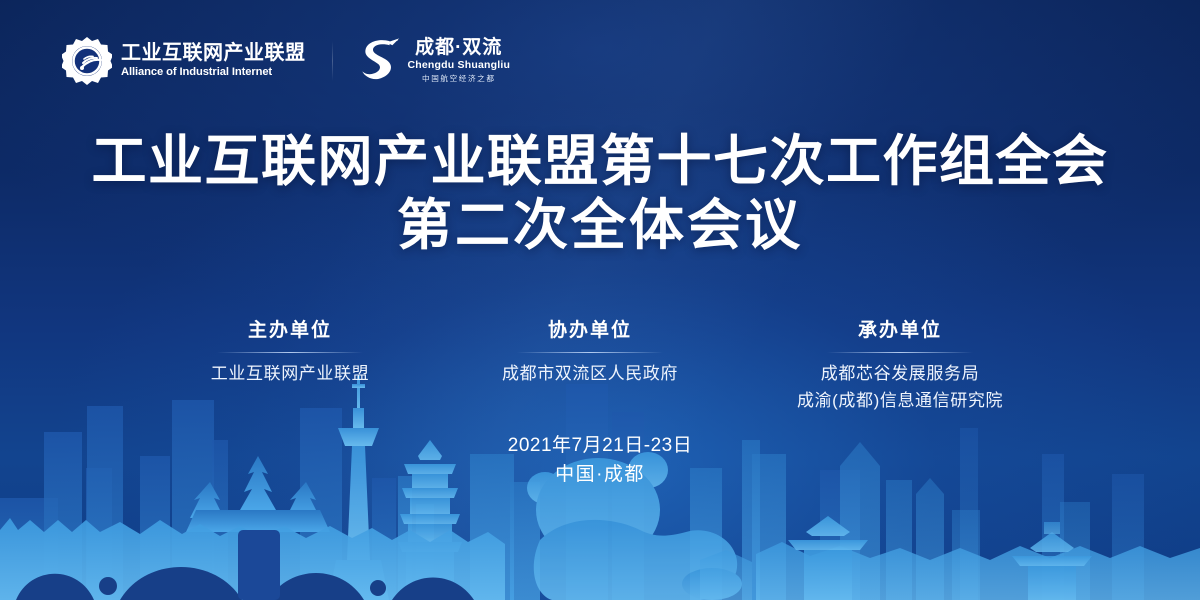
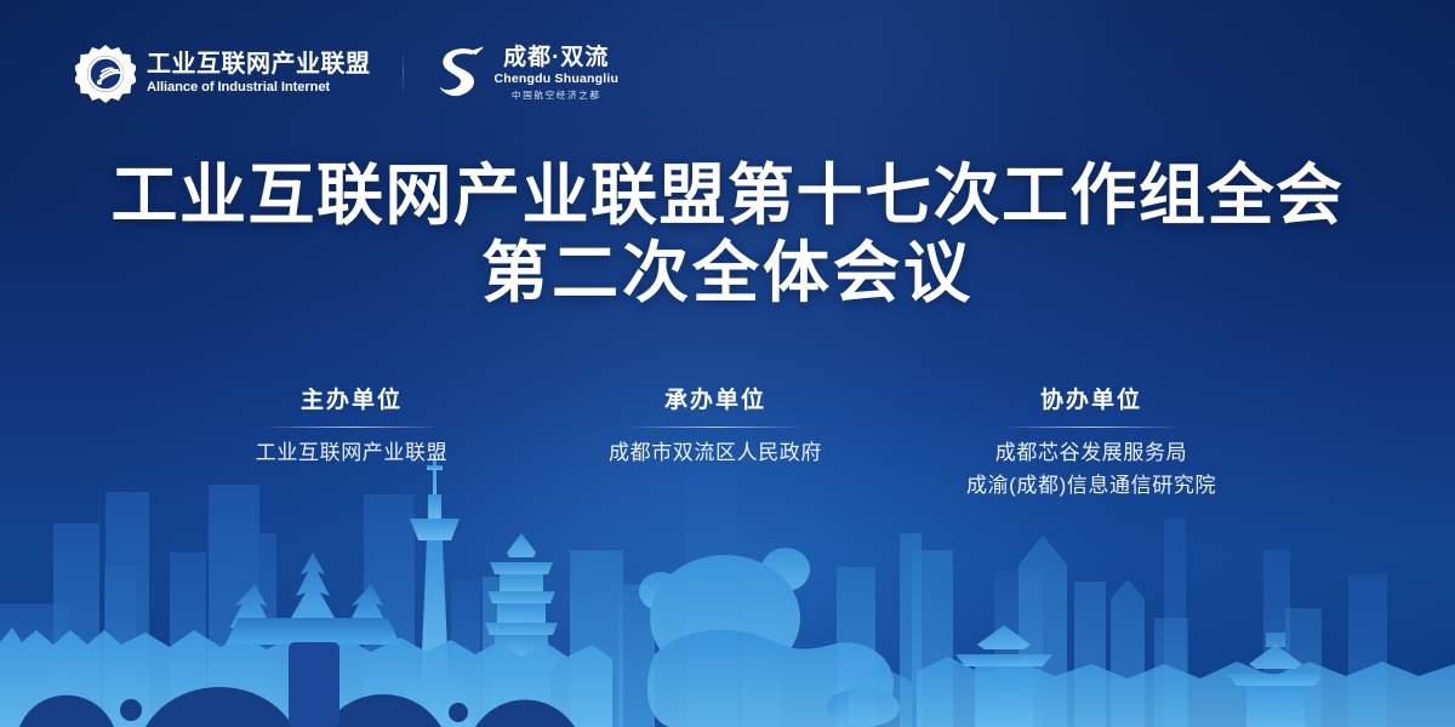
  工业互联网产业联盟
  Alliance of Industrial Internet
  成都·双流
  Chengdu Shuangliu
  中国航空经济之都
  工业互联网产业联盟第十七次工作组全会
  第二次全体会议
  主办单位
  工业互联网产业联盟
- 协办单位
+ 承办单位
  成都市双流区人民政府
- 承办单位
+ 协办单位
  成都芯谷发展服务局
  成渝(成都)信息通信研究院
- 2021年7月21日-23日
- 中国·成都
